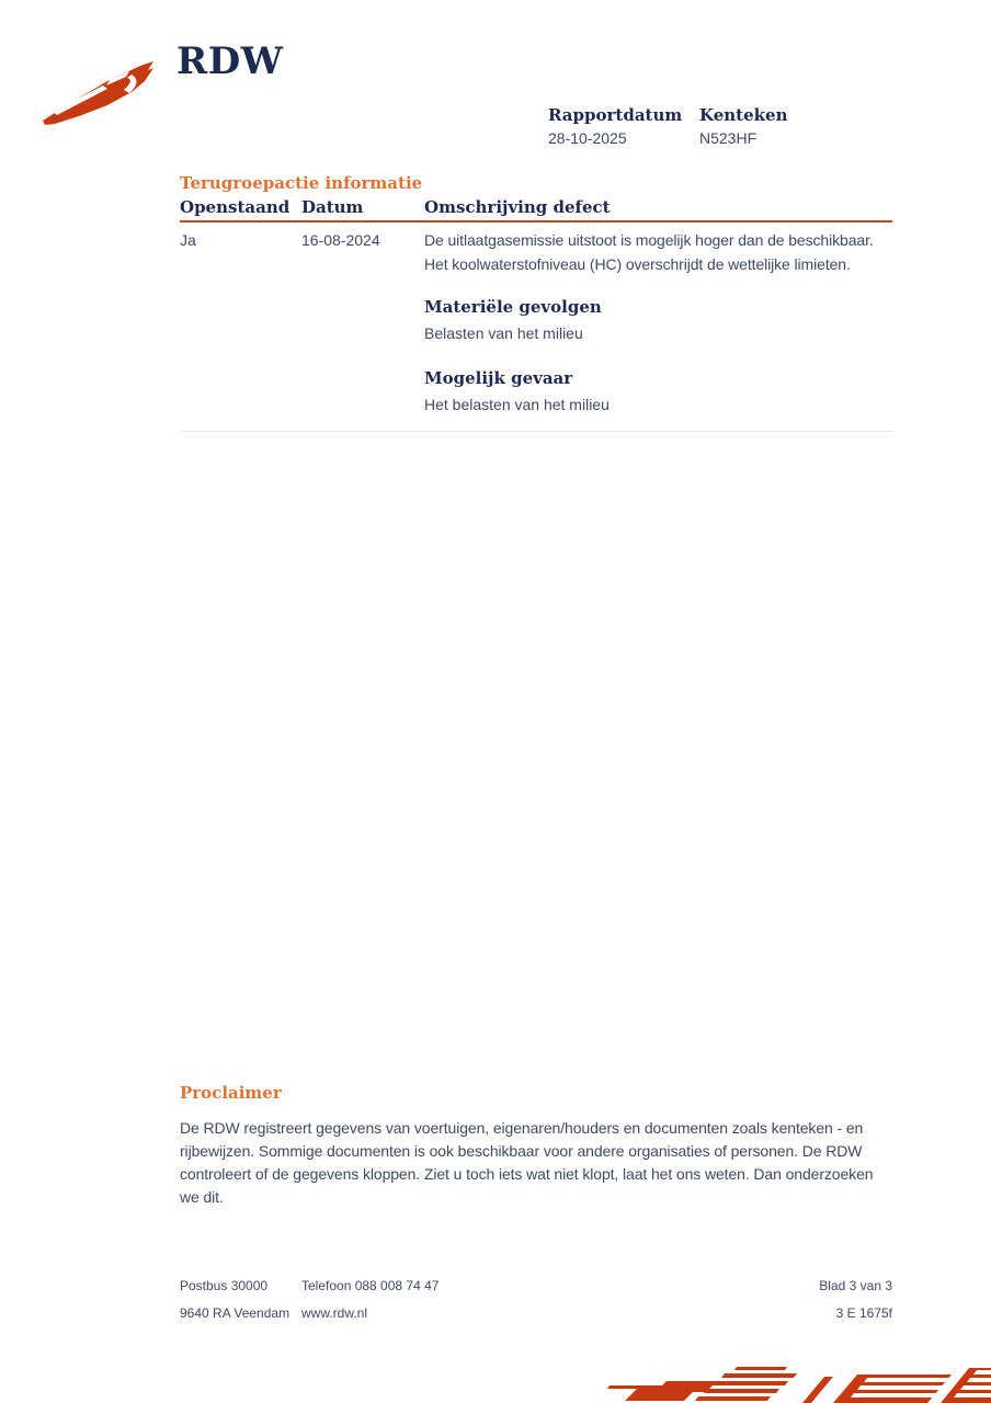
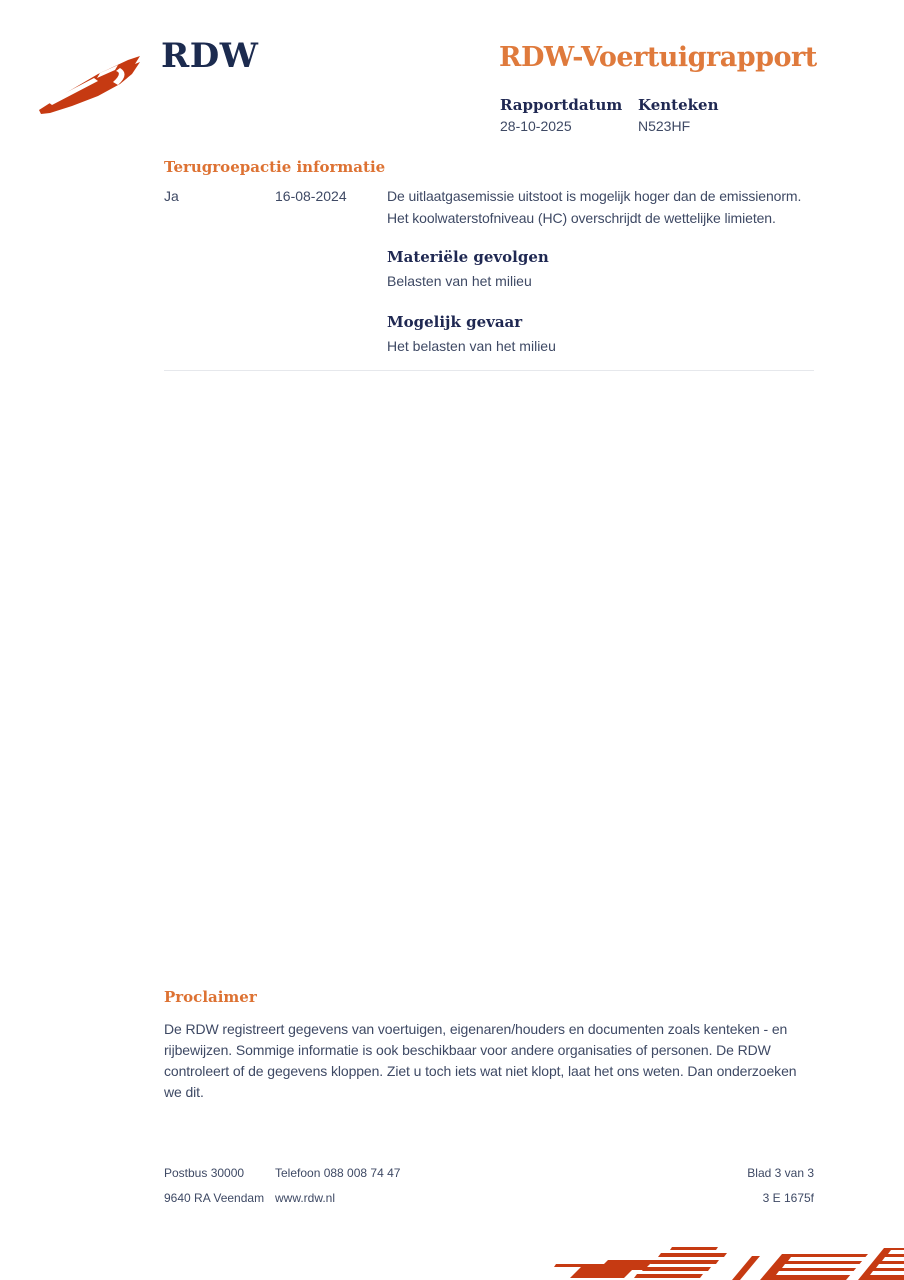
  RDW
+ RDW-Voertuigrapport
  Rapportdatum
  Kenteken
  28-10-2025
  N523HF
  Terugroepactie informatie
- Openstaand
- Datum
- Omschrijving defect
  Ja
  16-08-2024
- De uitlaatgasemissie uitstoot is mogelijk hoger dan de beschikbaar.
+ De uitlaatgasemissie uitstoot is mogelijk hoger dan de emissienorm.
  Het koolwaterstofniveau (HC) overschrijdt de wettelijke limieten.
  Materiële gevolgen
  Belasten van het milieu
  Mogelijk gevaar
  Het belasten van het milieu
  Proclaimer
- De RDW registreert gegevens van voertuigen, eigenaren/houders en documenten zoals kenteken - en rijbewijzen. Sommige documenten is ook beschikbaar voor andere organisaties of personen. De RDW controleert of de gegevens kloppen. Ziet u toch iets wat niet klopt, laat het ons weten. Dan onderzoeken we dit.
+ De RDW registreert gegevens van voertuigen, eigenaren/houders en documenten zoals kenteken - en rijbewijzen. Sommige informatie is ook beschikbaar voor andere organisaties of personen. De RDW controleert of de gegevens kloppen. Ziet u toch iets wat niet klopt, laat het ons weten. Dan onderzoeken we dit.
  Postbus 30000
  Telefoon 088 008 74 47
  Blad 3 van 3
  9640 RA Veendam
  www.rdw.nl
  3 E 1675f
